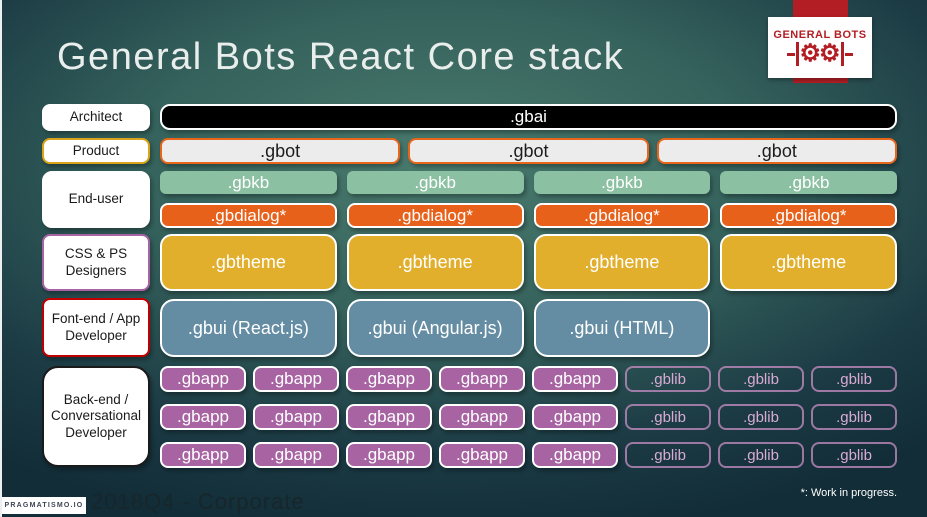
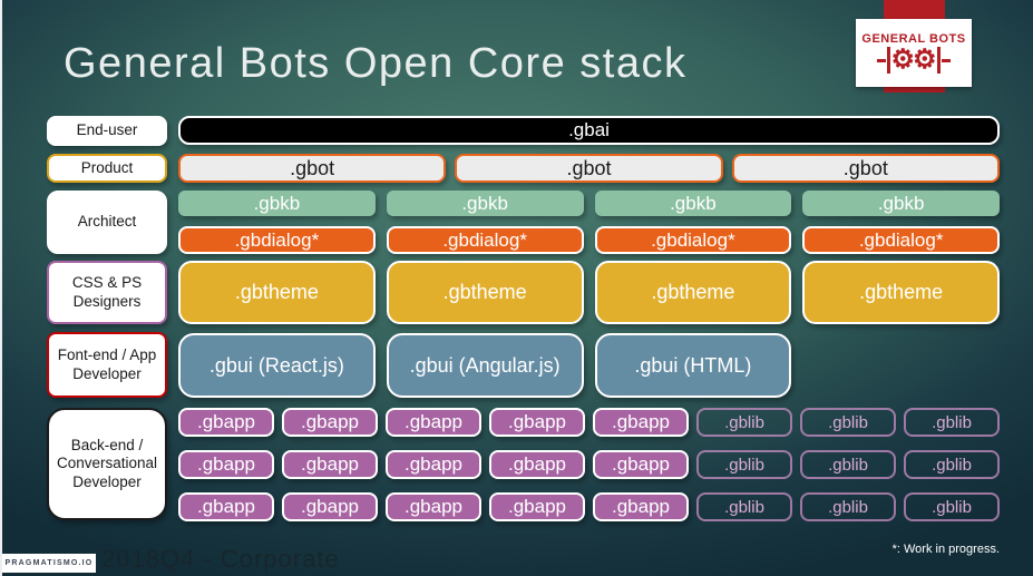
- General Bots React Core stack
+ General Bots Open Core stack
  GENERAL BOTS
  ⚙
  ⚙
- Architect
+ End-user
  Product
- End-user
+ Architect
  CSS & PS Designers
  Font-end / App Developer
  Back-end / Conversational Developer
  .gbai
  .gbot
  .gbot
  .gbot
  .gbkb
  .gbkb
  .gbkb
  .gbkb
  .gbdialog*
  .gbdialog*
  .gbdialog*
  .gbdialog*
  .gbtheme
  .gbtheme
  .gbtheme
  .gbtheme
  .gbui (React.js)
  .gbui (Angular.js)
  .gbui (HTML)
  .gbapp
  .gbapp
  .gbapp
  .gbapp
  .gbapp
  .gblib
  .gblib
  .gblib
  .gbapp
  .gbapp
  .gbapp
  .gbapp
  .gbapp
  .gblib
  .gblib
  .gblib
  .gbapp
  .gbapp
  .gbapp
  .gbapp
  .gbapp
  .gblib
  .gblib
  .gblib
  *: Work in progress.
